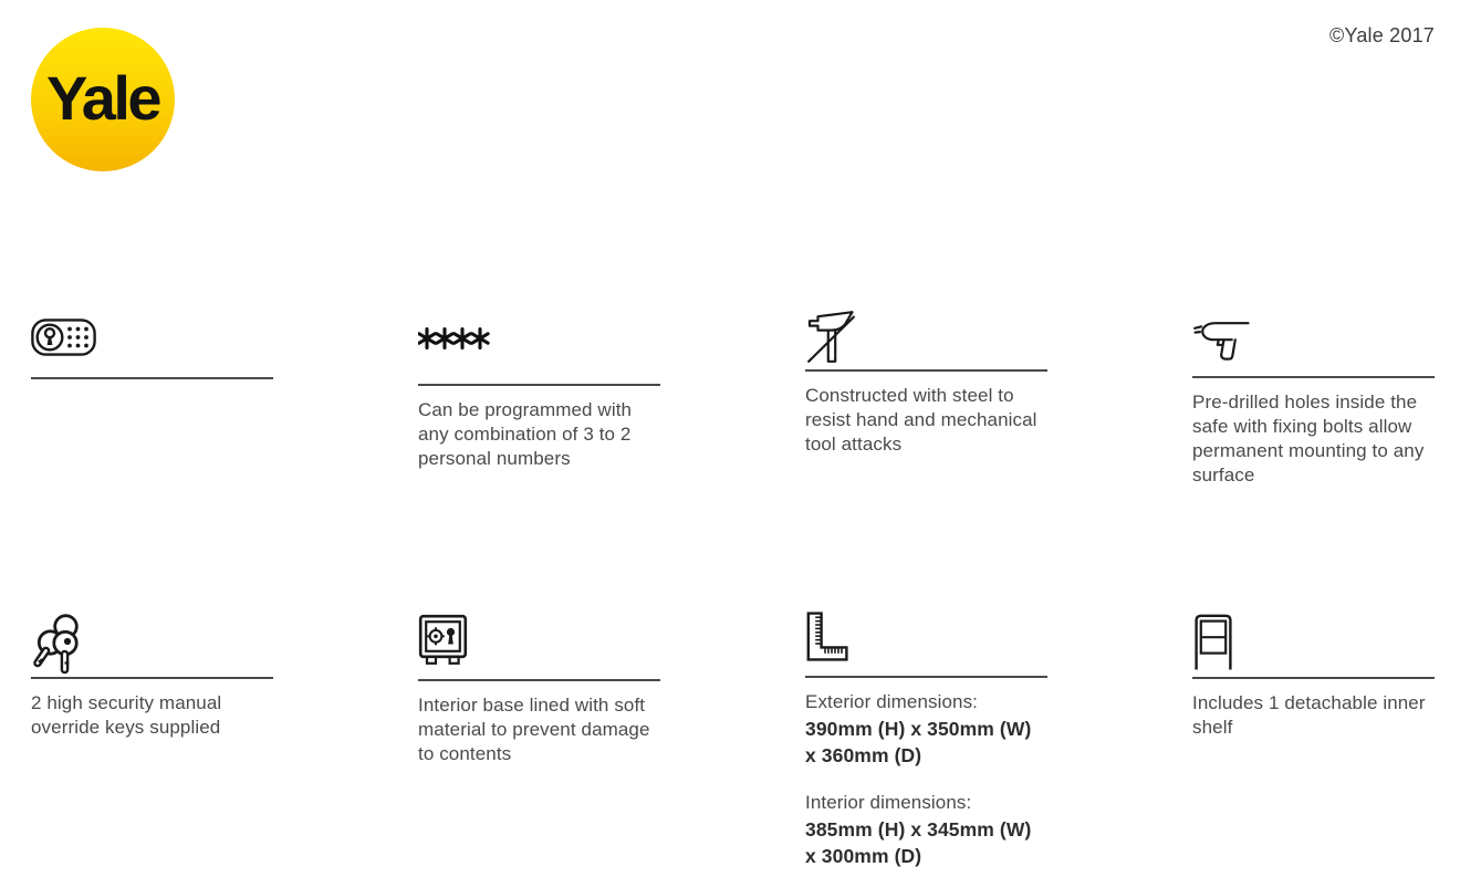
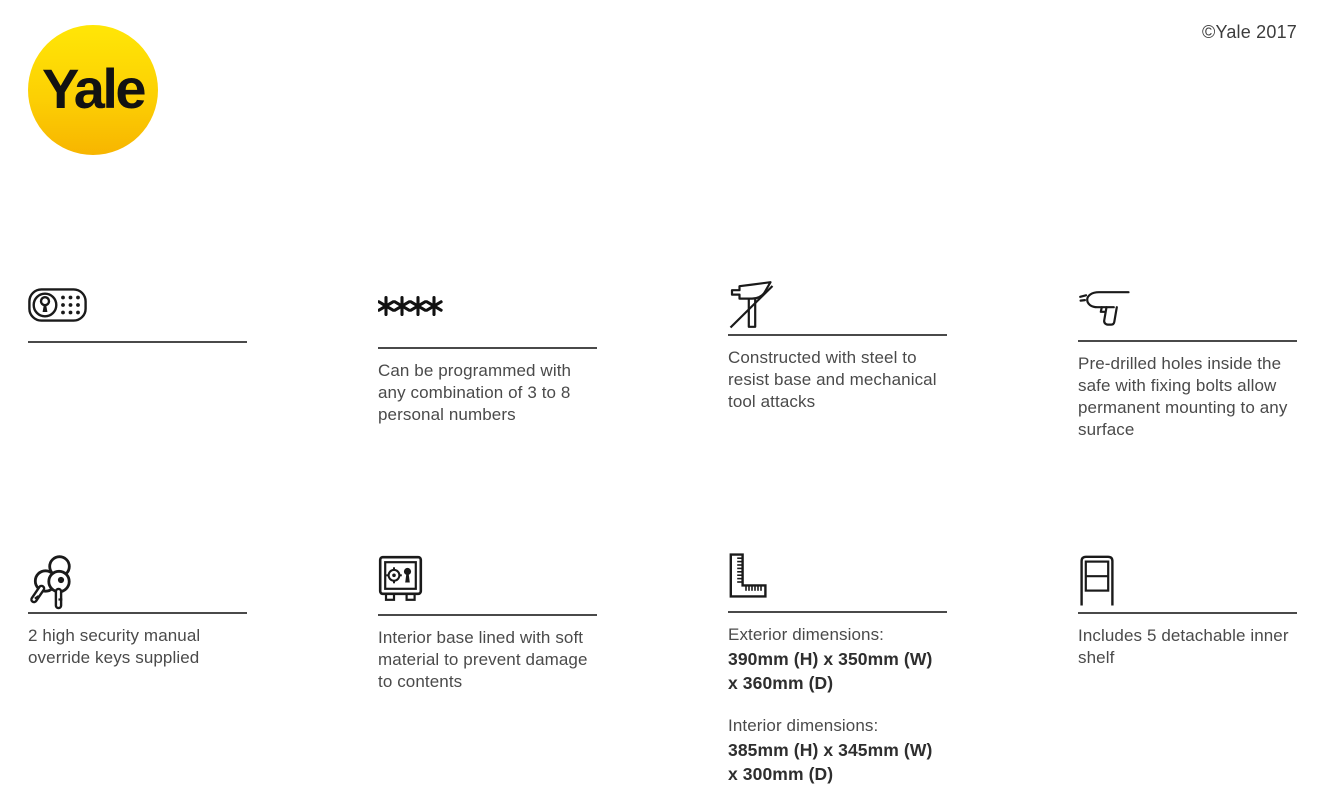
  Yale
  ©Yale 2017
- Can be programmed with any combination of 3 to 2 personal numbers
+ Can be programmed with any combination of 3 to 8 personal numbers
- Constructed with steel to resist hand and mechanical tool attacks
+ Constructed with steel to resist base and mechanical tool attacks
  Pre-drilled holes inside the safe with fixing bolts allow permanent mounting to any surface
  2 high security manual override keys supplied
  Interior base lined with soft material to prevent damage to contents
  Exterior dimensions:
  390mm (H) x 350mm (W)
  x 360mm (D)
  Interior dimensions:
  385mm (H) x 345mm (W)
  x 300mm (D)
- Includes 1 detachable inner shelf
+ Includes 5 detachable inner shelf
